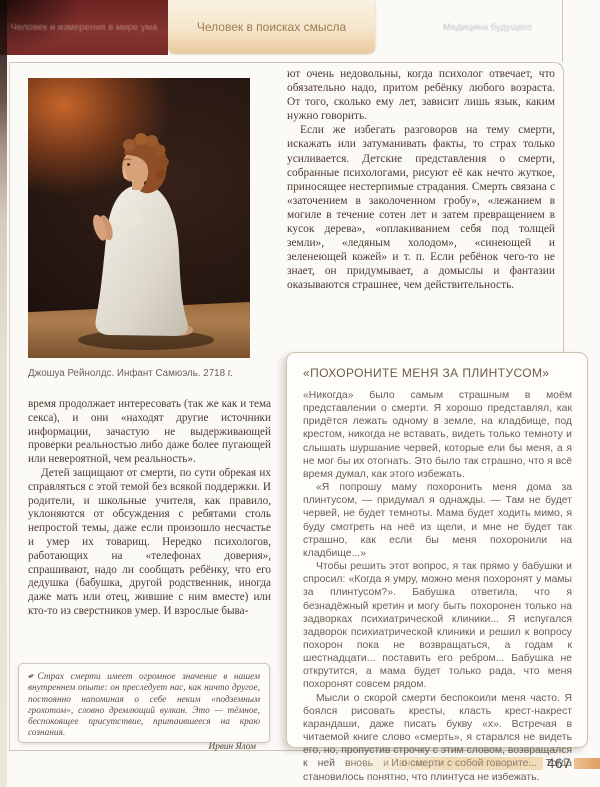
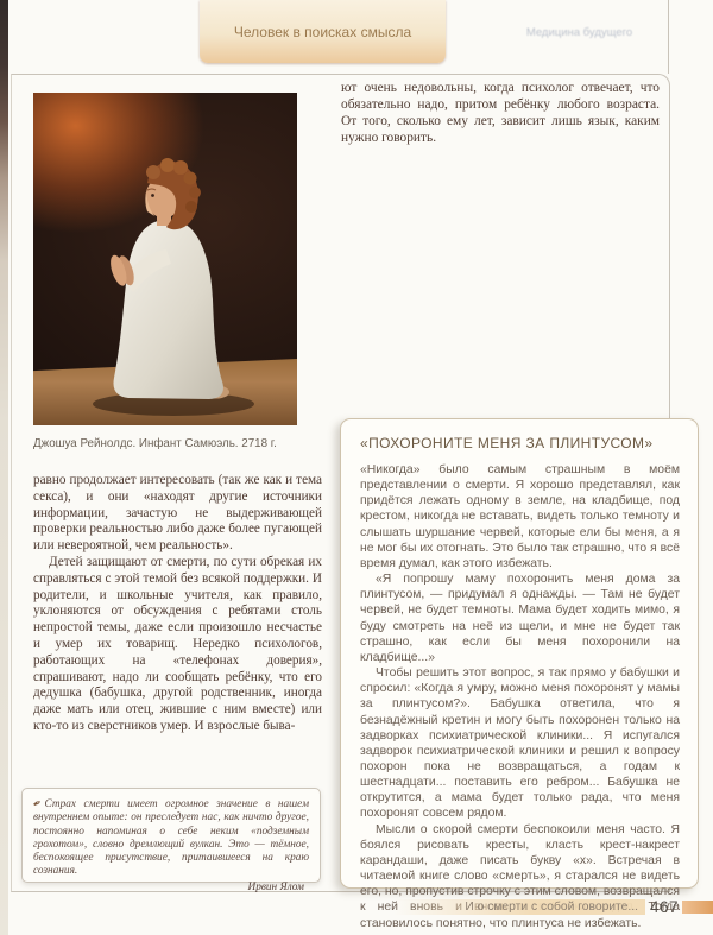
- Человек и измерения в мире ума
  Медицина будущего
  Человек в поисках смысла
  Джошуа Рейнолдс. Инфант Самюэль. 2718 г.
- время продолжает интересовать (так же как и тема секса), и они «находят другие источники информации, зачастую не выдерживающей проверки реальностью либо даже более пугающей или невероятной, чем реальность».
+ равно продолжает интересовать (так же как и тема секса), и они «находят другие источники информации, зачастую не выдерживающей проверки реальностью либо даже более пугающей или невероятной, чем реальность».
  Детей защищают от смерти, по сути обрекая их справляться с этой темой без всякой поддержки. И родители, и школьные учителя, как правило, уклоняются от обсуждения с ребятами столь непростой темы, даже если произошло несчастье и умер их товарищ. Нередко психологов, работающих на «телефонах доверия», спрашивают, надо ли сообщать ребёнку, что его дедушка (бабушка, другой родственник, иногда даже мать или отец, жившие с ним вместе) или кто-то из сверстников умер. И взрослые быва-
  Ирвин Ялом
  ют очень недовольны, когда психолог отвечает, что обязательно надо, притом ребёнку любого возраста. От того, сколько ему лет, зависит лишь язык, каким нужно говорить.
- Если же избегать разговоров на тему смерти, искажать или затуманивать факты, то страх только усиливается. Детские представления о смерти, собранные психологами, рисуют её как нечто жуткое, приносящее нестерпимые страдания. Смерть связана с «заточением в заколоченном гробу», «лежанием в могиле в течение сотен лет и затем превращением в кусок дерева», «оплакиванием себя под толщей земли», «ледяным холодом», «синеющей и зеленеющей кожей» и т. п. Если ребёнок чего-то не знает, он придумывает, а домыслы и фантазии оказываются страшнее, чем действительность.
  «ПОХОРОНИТЕ МЕНЯ ЗА ПЛИНТУСОМ»
  «Никогда» было самым страшным в моём представлении о смерти. Я хорошо представлял, как придётся лежать одному в земле, на кладбище, под крестом, никогда не вставать, видеть только темноту и слышать шуршание червей, которые ели бы меня, а я не мог бы их отогнать. Это было так страшно, что я всё время думал, как этого избежать.
  «Я попрошу маму похоронить меня дома за плинтусом, — придумал я однажды. — Там не будет червей, не будет темноты. Мама будет ходить мимо, я буду смотреть на неё из щели, и мне не будет так страшно, как если бы меня похоронили на кладбище...»
  Чтобы решить этот вопрос, я так прямо у бабушки и спросил: «Когда я умру, можно меня похоронят у мамы за плинтусом?». Бабушка ответила, что я безнадёжный кретин и могу быть похоронен только на задворках психиатрической клиники... Я испугался задворок психиатрической клиники и решил к вопросу похорон пока не возвращаться, а годам к шестнадцати... поставить его ребром... Бабушка не открутится, а мама будет только рада, что меня похоронят совсем рядом.
  Мысли о скорой смерти беспокоили меня часто. Я боялся рисовать кресты, класть крест-накрест карандаши, даже писать букву «х». Встречая в читаемой книге слово «смерть», я старался не видеть его, но, пропустив строчку с этим словом, возвращался к не Тогда становилось понятно, что плинтуса не избежать.
  И о смерти с собой говорите...
  467
